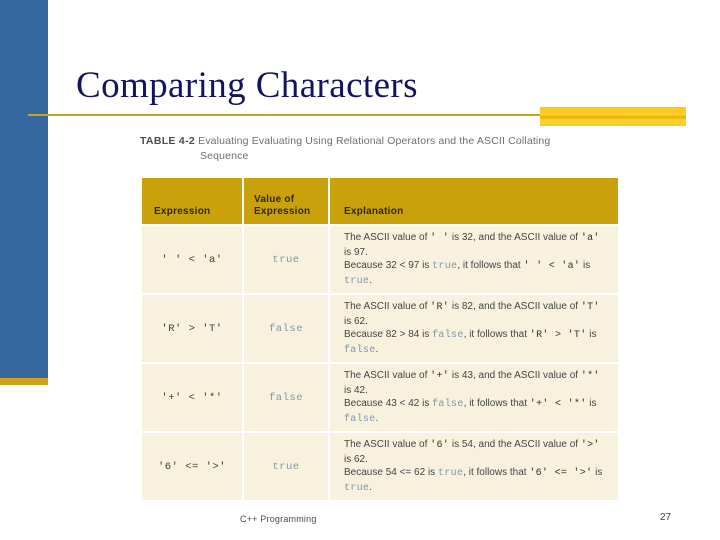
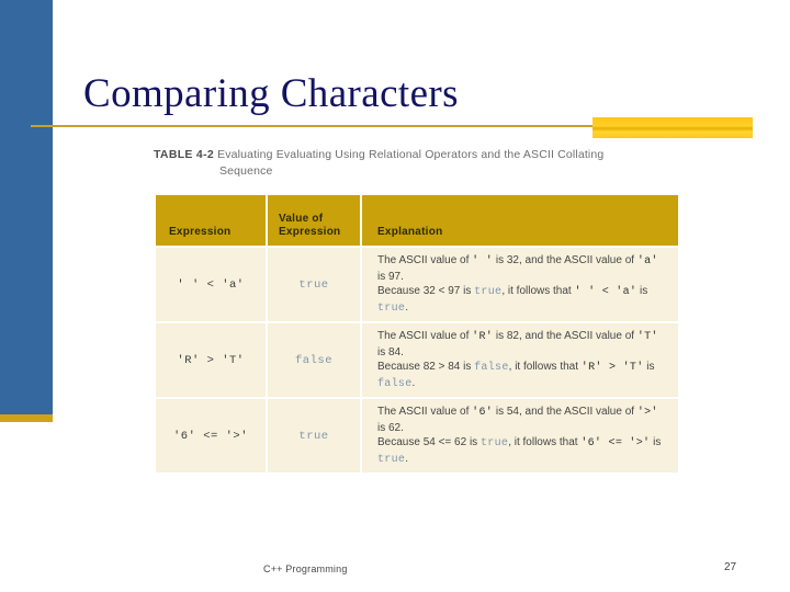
  Comparing Characters
  TABLE 4-2 Evaluating Evaluating Using Relational Operators and the ASCII Collating
  Sequence
  Expression	Value of Expression	Explanation
  ' ' < 'a'	true	The ASCII value of ' ' is 32, and the ASCII value of 'a' is 97.Because 32 < 97 is true, it follows that ' ' < 'a' is true.
- 'R' > 'T'	false	The ASCII value of 'R' is 82, and the ASCII value of 'T' is 62.Because 82 > 84 is false, it follows that 'R' > 'T' is false.
+ 'R' > 'T'	false	The ASCII value of 'R' is 82, and the ASCII value of 'T' is 84.Because 82 > 84 is false, it follows that 'R' > 'T' is false.
- '+' < '*'	false	The ASCII value of '+' is 43, and the ASCII value of '*' is 42.Because 43 < 42 is false, it follows that '+' < '*' is false.
  '6' <= '>'	true	The ASCII value of '6' is 54, and the ASCII value of '>' is 62.Because 54 <= 62 is true, it follows that '6' <= '>' is true.
  C++ Programming
  27
